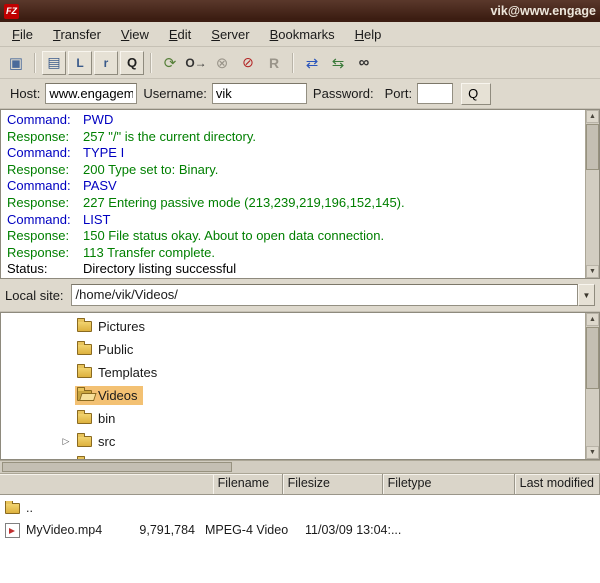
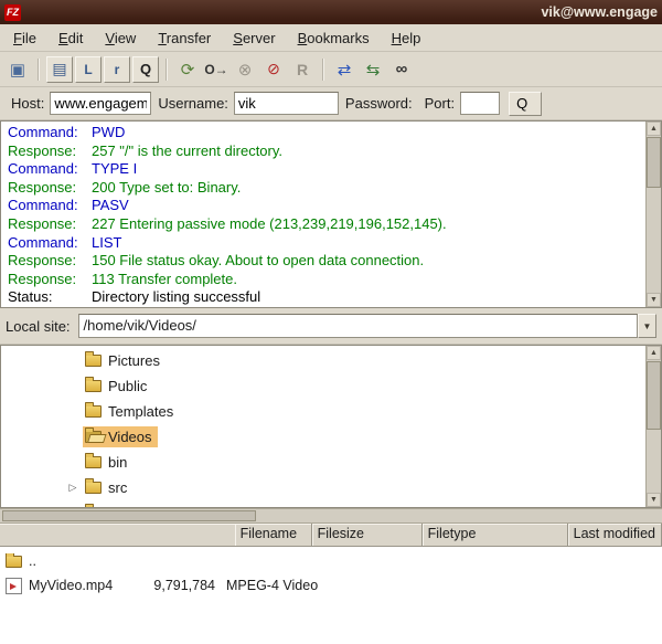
  FZ
  vik@www.engage
  File
- Transfer
+ Edit
  View
- Edit
+ Transfer
  Server
  Bookmarks
  Help
  ▣
  ▤
  L
  r
  Q
  ⟳
  O→
  ⊗
  ⊘
  R
  ⇄
  ⇆
  ∞
  Host:
  www.engagem
  Username:
  vik
  Password:
  Port:
  Q
  Command: PWD
  Response: 257 "/" is the current directory.
  Command: TYPE I
  Response: 200 Type set to: Binary.
  Command: PASV
  Response: 227 Entering passive mode (213,239,219,196,152,145).
  Command: LIST
  Response: 150 File status okay. About to open data connection.
  Response: 113 Transfer complete.
  Status: Directory listing successful
  Local site:
  /home/vik/Videos/
  ▼
  Pictures
  Public
  Templates
  Videos
  bin
  ▷
  src
  Filename
  Filesize
  Filetype
  Last modified
  ..
  MyVideo.mp4
  9,791,784
  MPEG-4 Video
- 11/03/09 13:04:...
